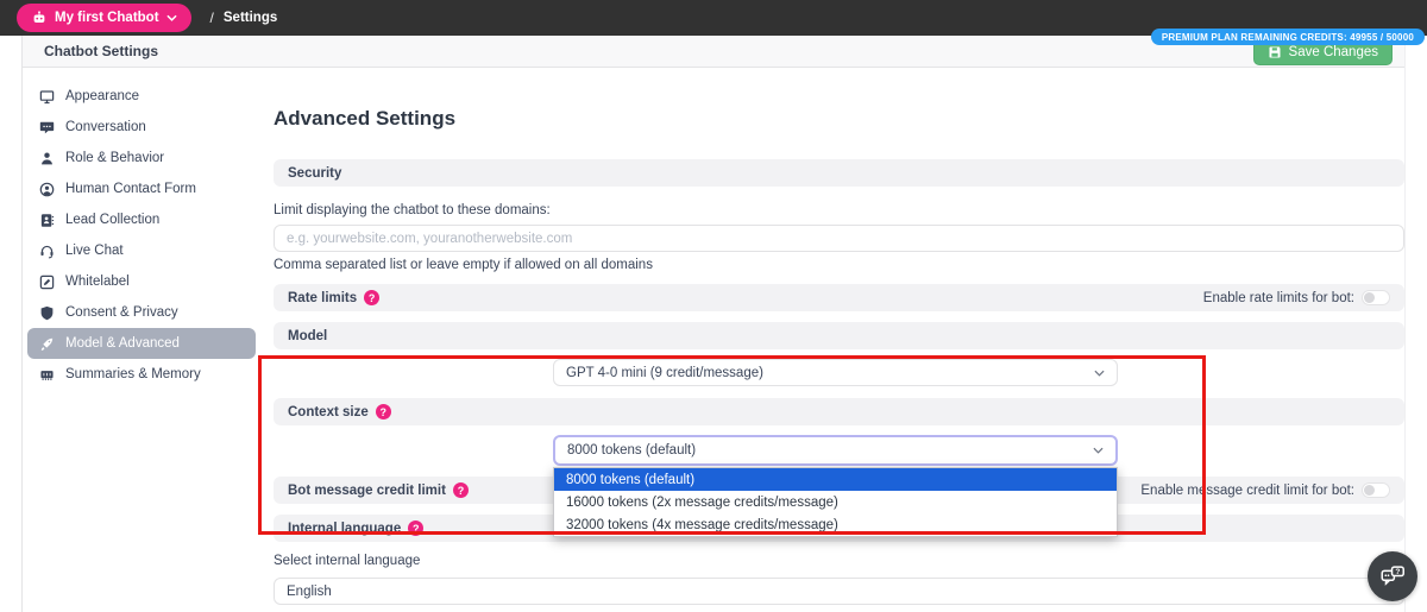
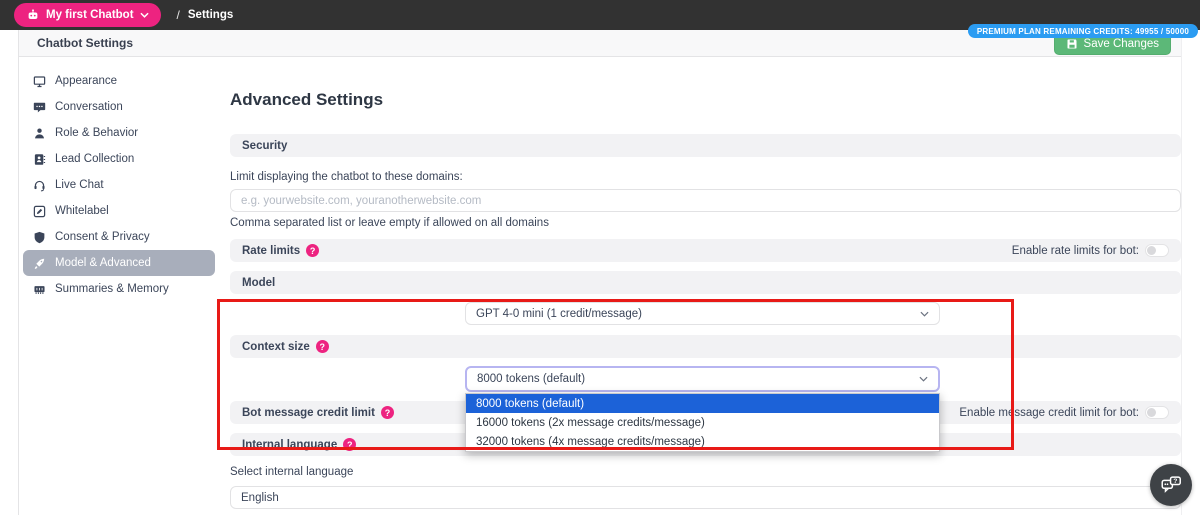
  My first Chatbot
  /
  Settings
  PREMIUM PLAN REMAINING CREDITS: 49955 / 50000
  Chatbot Settings
  Save Changes
  Appearance
  Conversation
  Role & Behavior
- Human Contact Form
  Lead Collection
  Live Chat
  Whitelabel
  Consent & Privacy
  Model & Advanced
  Summaries & Memory
  Advanced Settings
  Security
  Limit displaying the chatbot to these domains:
  e.g. yourwebsite.com, youranotherwebsite.com
  Comma separated list or leave empty if allowed on all domains
  Rate limits
  ?
  Enable rate limits for bot:
  Model
- GPT 4-0 mini (9 credit/message)
+ GPT 4-0 mini (1 credit/message)
  Context size
  ?
  8000 tokens (default)
  8000 tokens (default)
  16000 tokens (2x message credits/message)
  32000 tokens (4x message credits/message)
  Bot message credit limit
  ?
  Enable message credit limit for bot:
  Internal language
  ?
  Select internal language
  English
